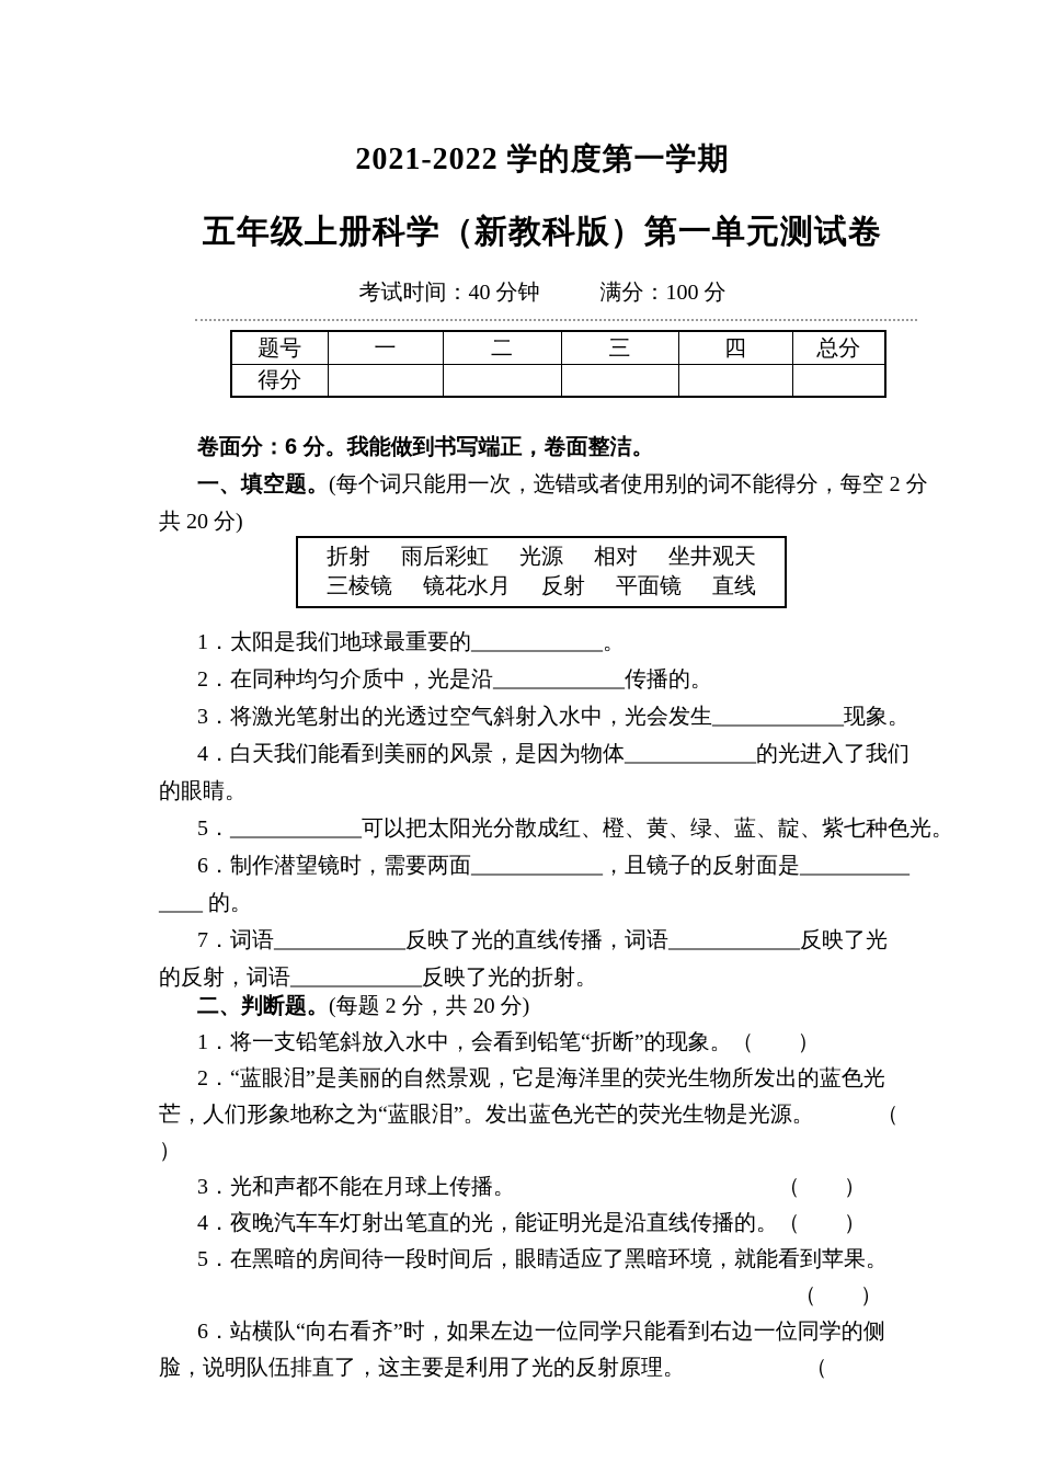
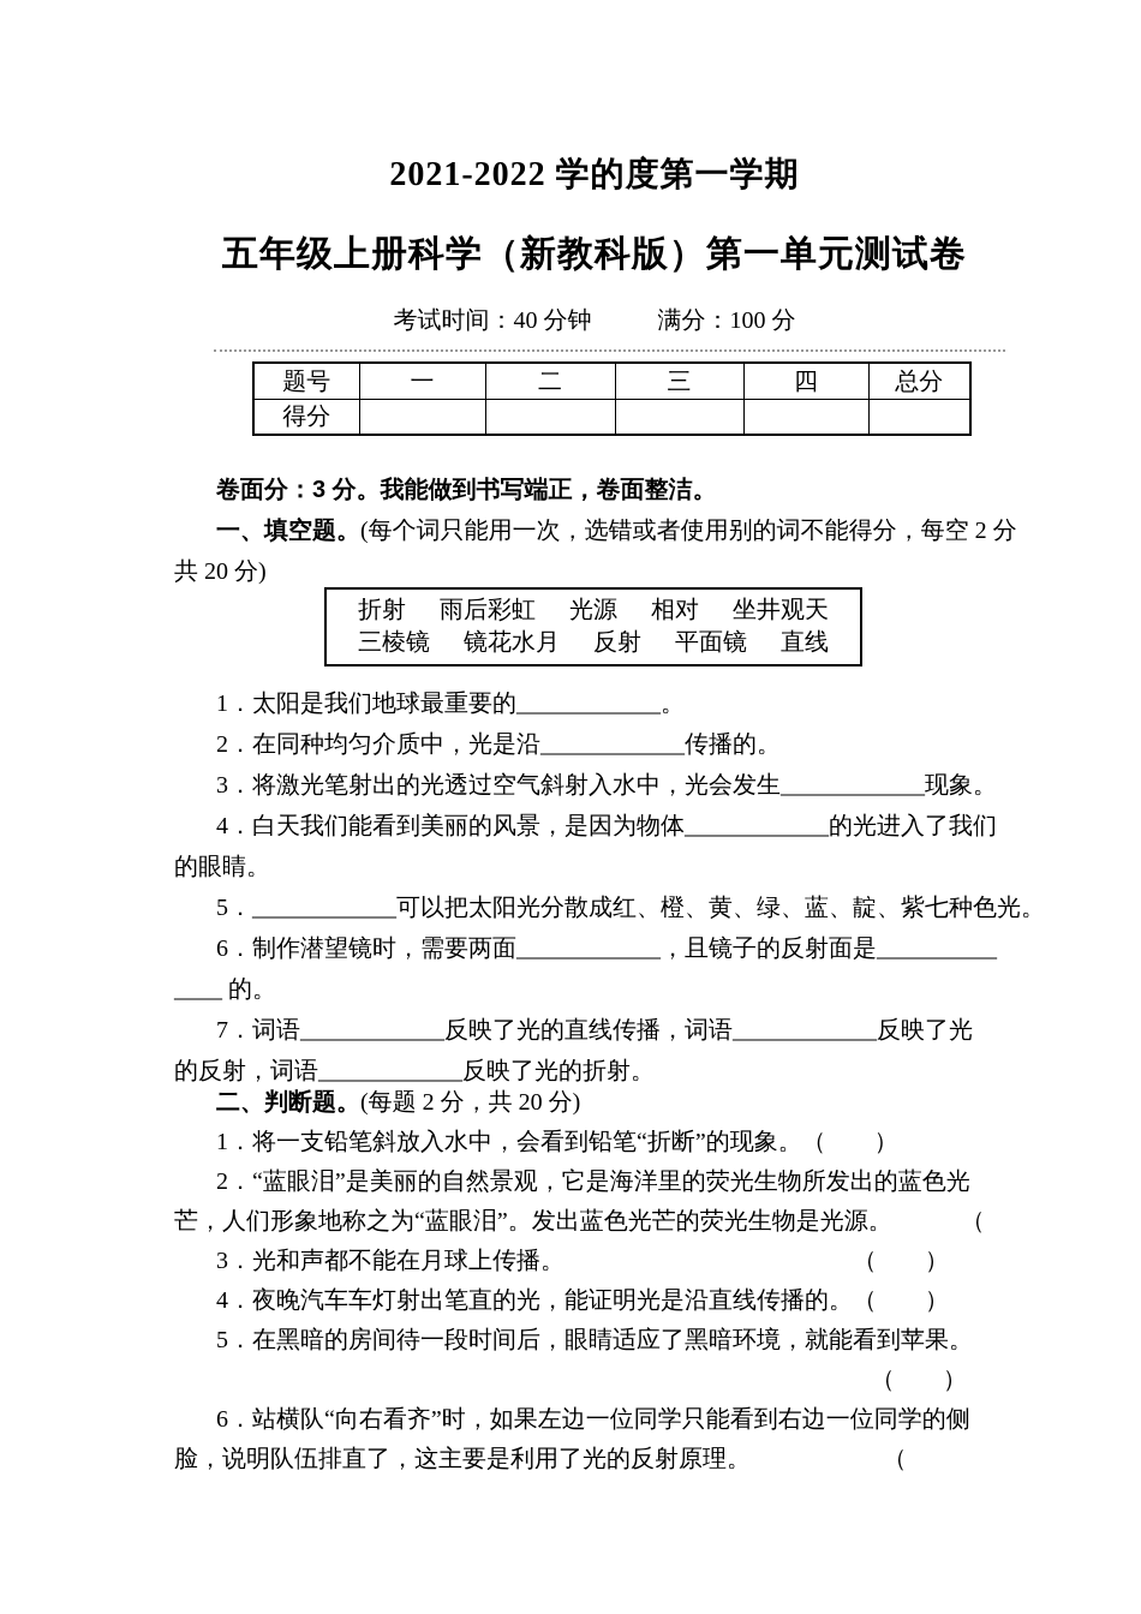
  2021-2022 学的度第一学期
  五年级上册科学（新教科版）第一单元测试卷
  考试时间：40 分钟
  满分：100 分
  题号	一	二	三	四	总分
  得分
- 卷面分：6 分。我能做到书写端正，卷面整洁。
+ 卷面分：3 分。我能做到书写端正，卷面整洁。
  一、填空题。
  (每个词只能用一次，选错或者使用别的词不能得分，每空 2 分
  共 20 分)
  折射
  雨后彩虹
  光源
  相对
  坐井观天
  三棱镜
  镜花水月
  反射
  平面镜
  直线
  1．太阳是我们地球最重要的____________。
  2．在同种均匀介质中，光是沿____________传播的。
  3．将激光笔射出的光透过空气斜射入水中，光会发生____________现象。
  4．白天我们能看到美丽的风景，是因为物体____________的光进入了我们
  的眼睛。
  5．____________可以把太阳光分散成红、橙、黄、绿、蓝、靛、紫七种色光。
  6．制作潜望镜时，需要两面____________，且镜子的反射面是__________
  ____ 的。
  7．词语____________反映了光的直线传播，词语____________反映了光
  的反射，词语____________反映了光的折射。
  二、判断题。
  (每题 2 分，共 20 分)
  1．将一支铅笔斜放入水中，会看到铅笔“折断”的现象。
  （ ）
  2．“蓝眼泪”是美丽的自然景观，它是海洋里的荧光生物所发出的蓝色光
  芒，人们形象地称之为“蓝眼泪”。发出蓝色光芒的荧光生物是光源。
  （
- ）
  3．光和声都不能在月球上传播。
  （ ）
  4．夜晚汽车车灯射出笔直的光，能证明光是沿直线传播的。
  （ ）
  5．在黑暗的房间待一段时间后，眼睛适应了黑暗环境，就能看到苹果。
  （ ）
  6．站横队“向右看齐”时，如果左边一位同学只能看到右边一位同学的侧
  脸，说明队伍排直了，这主要是利用了光的反射原理。
  （
